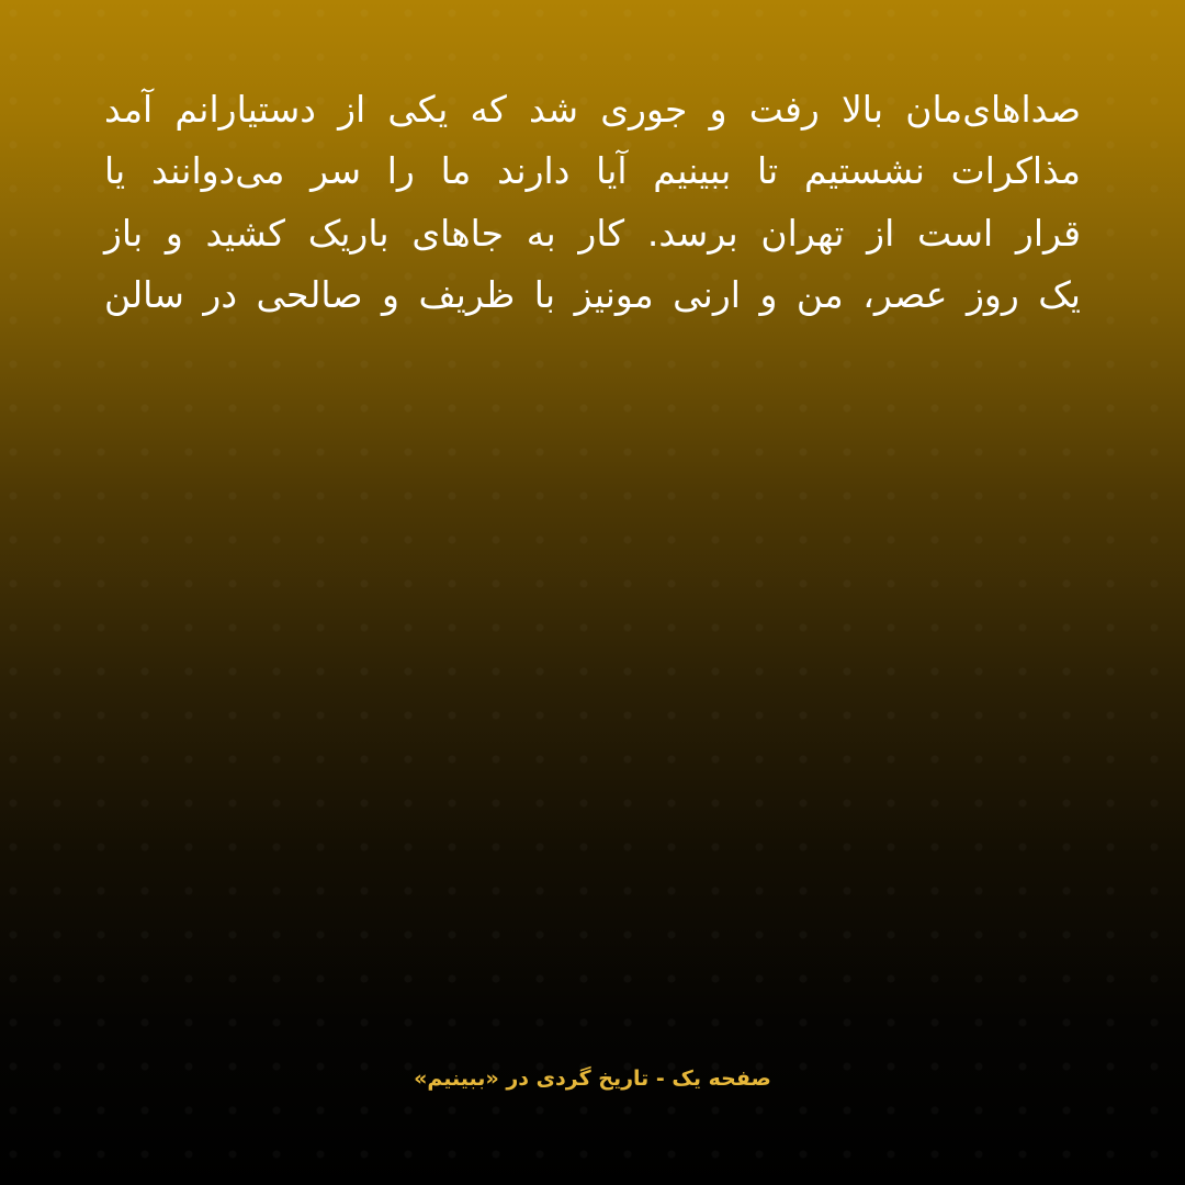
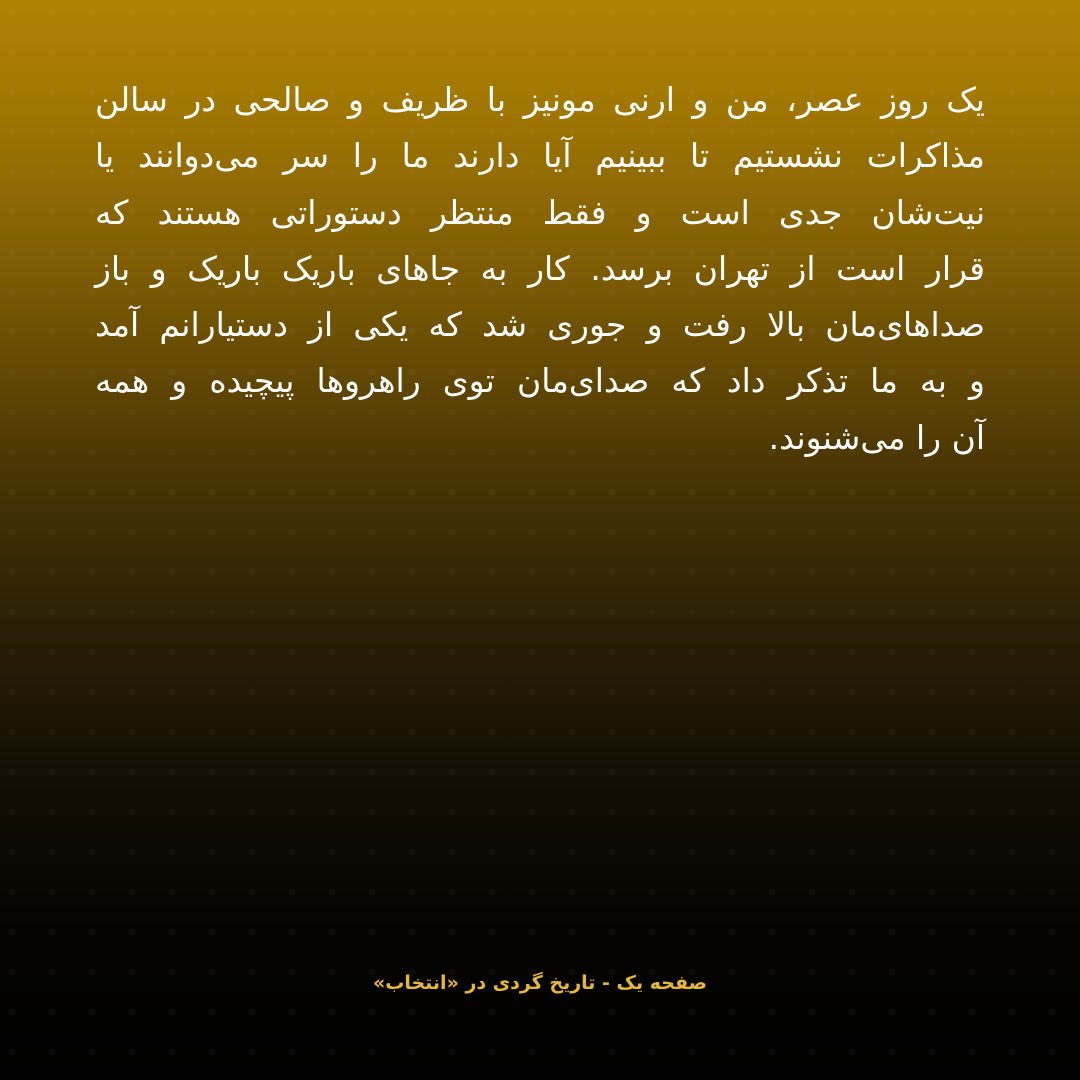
- صداهای‌مان بالا رفت و جوری شد که یکی از دستیارانم آمد
+ یک روز عصر، من و ارنی مونیز با ظریف و صالحی در سالن
  مذاکرات نشستیم تا ببینیم آیا دارند ما را سر می‌دوانند یا
+ نیت‌شان جدی است و فقط منتظر دستوراتی هستند که
- قرار است از تهران برسد. کار به جاهای باریک کشید و باز
+ قرار است از تهران برسد. کار به جاهای باریک باریک و باز
- یک روز عصر، من و ارنی مونیز با ظریف و صالحی در سالن
+ صداهای‌مان بالا رفت و جوری شد که یکی از دستیارانم آمد
+ و به ما تذکر داد که صدای‌مان توی راهروها پیچیده و همه
+ آن را می‌شنوند.
- صفحه یک - تاریخ گردی در «ببینیم»
+ صفحه یک - تاریخ گردی در «انتخاب»
